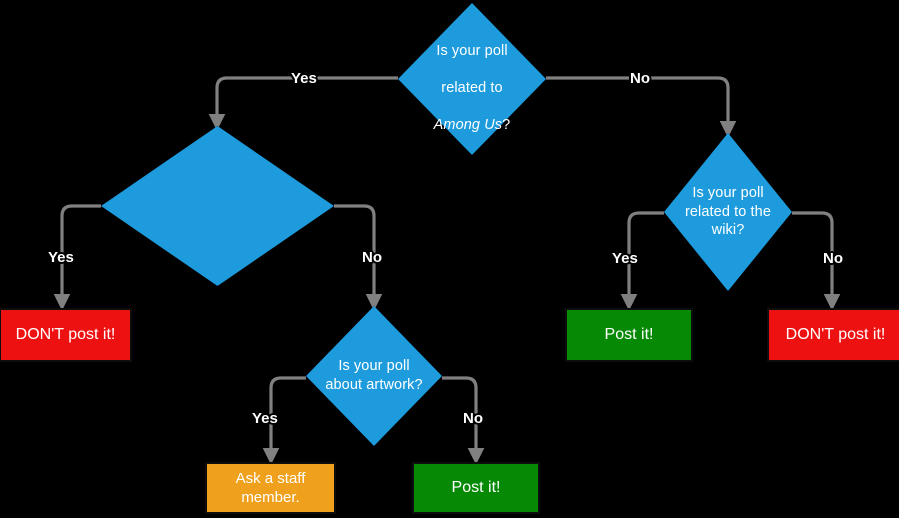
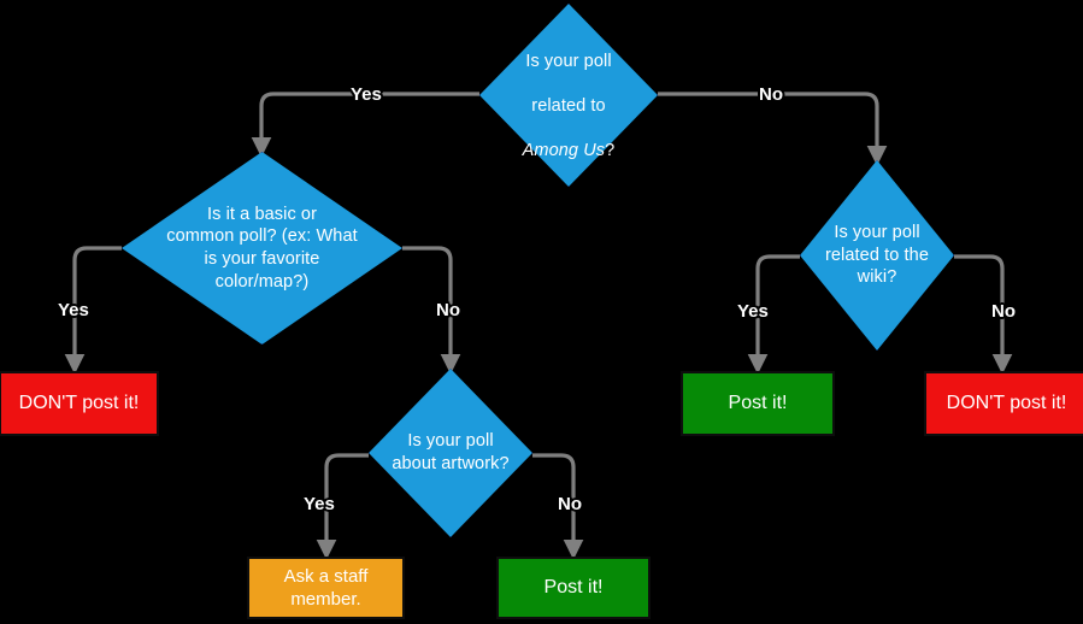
  Is your poll
  related to
  Among Us?
+ Is it a basic or
+ common poll? (ex: What
+ is your favorite
+ color/map?)
  Is your poll
  related to the
  wiki?
  Is your poll
  about artwork?
  DON'T post it!
  Post it!
  DON'T post it!
  Ask a staff
  member.
  Post it!
  Yes
  No
  Yes
  No
  Yes
  No
  Yes
  No
